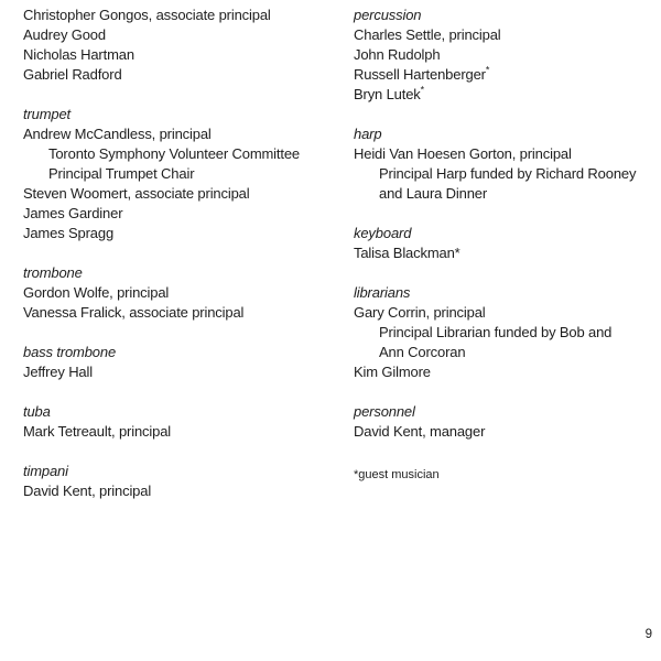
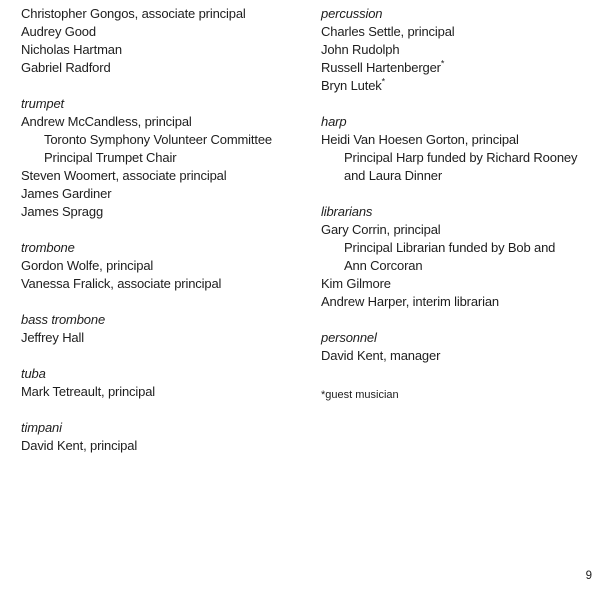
  Christopher Gongos, associate principal
  Audrey Good
  Nicholas Hartman
  Gabriel Radford
  trumpet
  Andrew McCandless, principal
  Toronto Symphony Volunteer Committee
  Principal Trumpet Chair
  Steven Woomert, associate principal
  James Gardiner
  James Spragg
  trombone
  Gordon Wolfe, principal
  Vanessa Fralick, associate principal
  bass trombone
  Jeffrey Hall
  tuba
  Mark Tetreault, principal
  timpani
  David Kent, principal
  percussion
  Charles Settle, principal
  John Rudolph
  Russell Hartenberger*
  Bryn Lutek*
  harp
  Heidi Van Hoesen Gorton, principal
  Principal Harp funded by Richard Rooney
  and Laura Dinner
- keyboard
- Talisa Blackman*
  librarians
  Gary Corrin, principal
  Principal Librarian funded by Bob and
  Ann Corcoran
  Kim Gilmore
+ Andrew Harper, interim librarian
  personnel
  David Kent, manager
  *guest musician
  9
